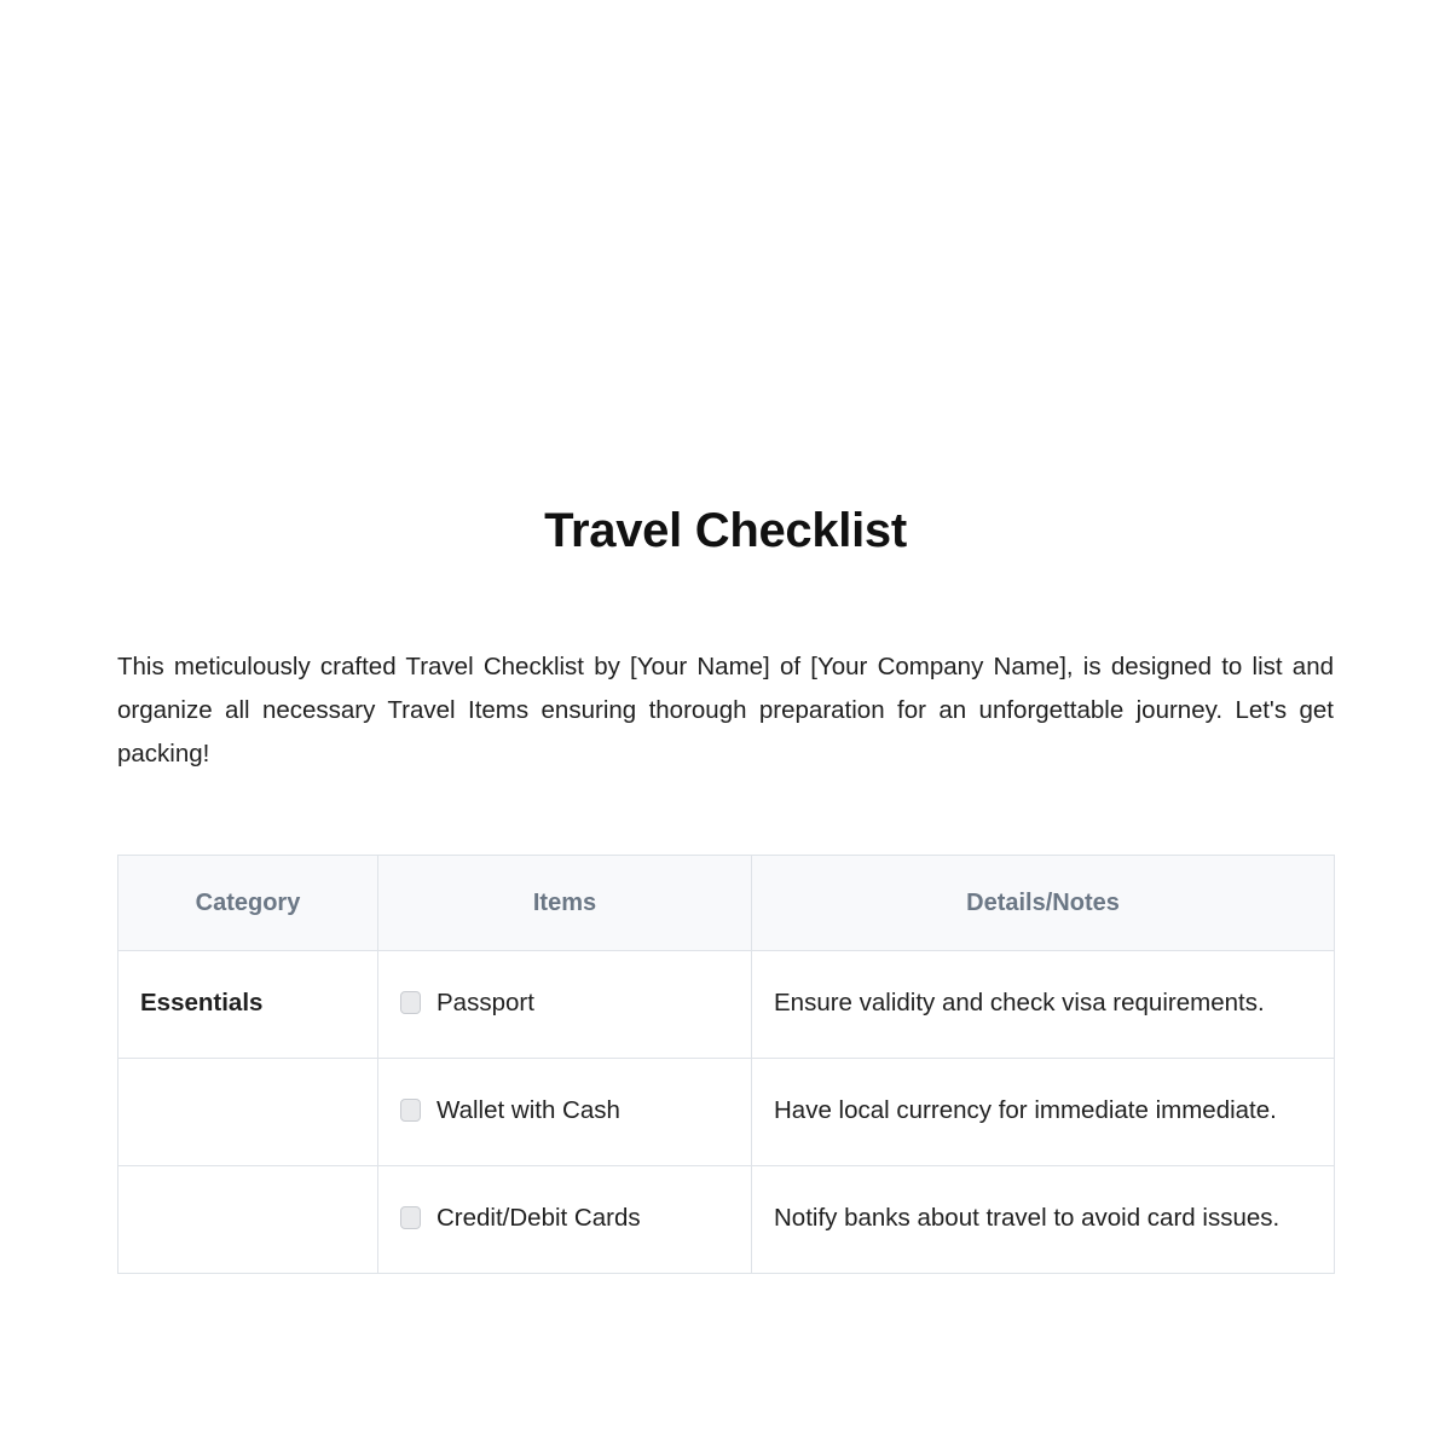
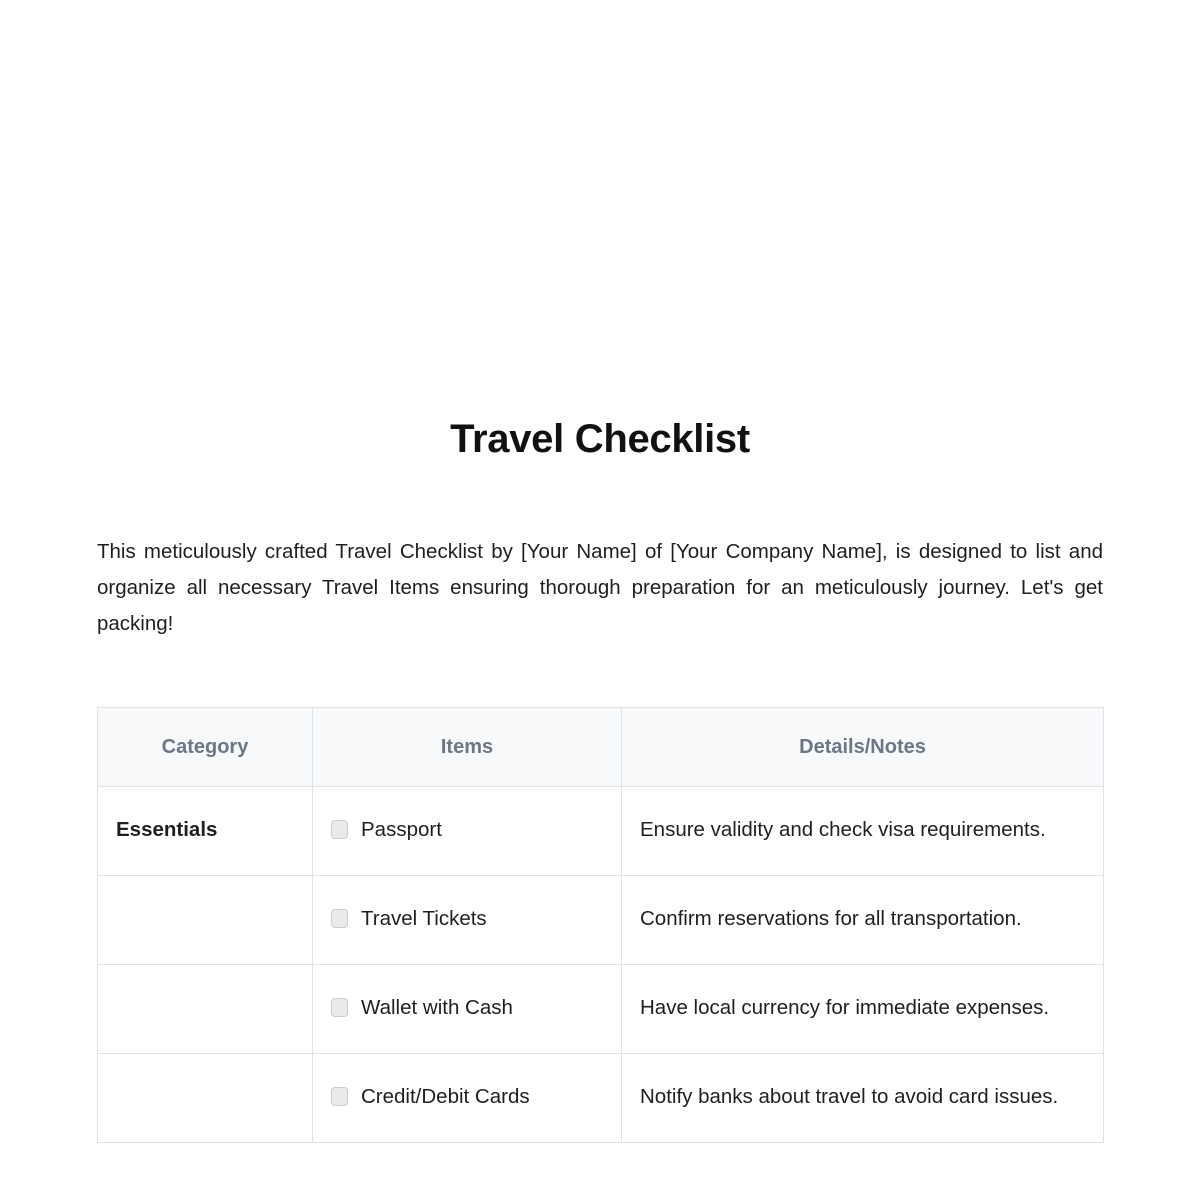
  Travel Checklist
- This meticulously crafted Travel Checklist by [Your Name] of [Your Company Name], is designed to list and organize all necessary Travel Items ensuring thorough preparation for an unforgettable journey. Let's get packing!
+ This meticulously crafted Travel Checklist by [Your Name] of [Your Company Name], is designed to list and organize all necessary Travel Items ensuring thorough preparation for an meticulously journey. Let's get packing!
  Category	Items	Details/Notes
  Essentials	Passport	Ensure validity and check visa requirements.
+ 	Travel Tickets	Confirm reservations for all transportation.
- 	Wallet with Cash	Have local currency for immediate immediate.
+ 	Wallet with Cash	Have local currency for immediate expenses.
  	Credit/Debit Cards	Notify banks about travel to avoid card issues.
